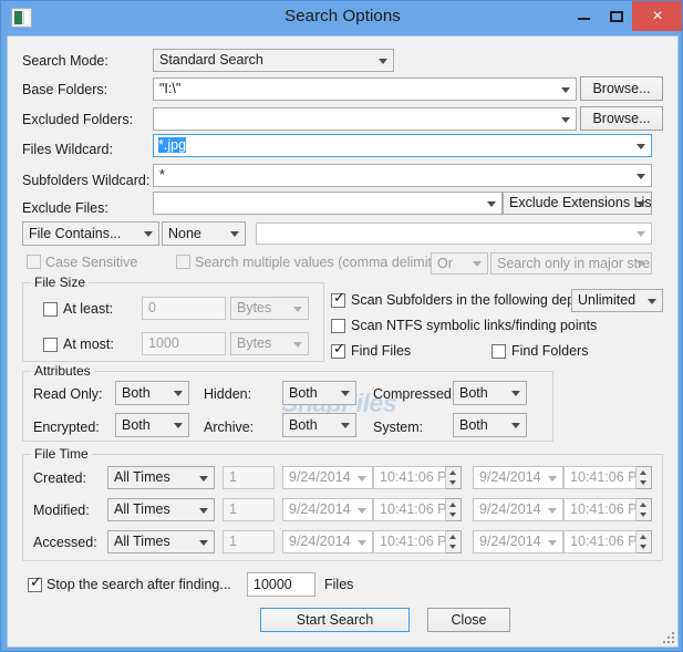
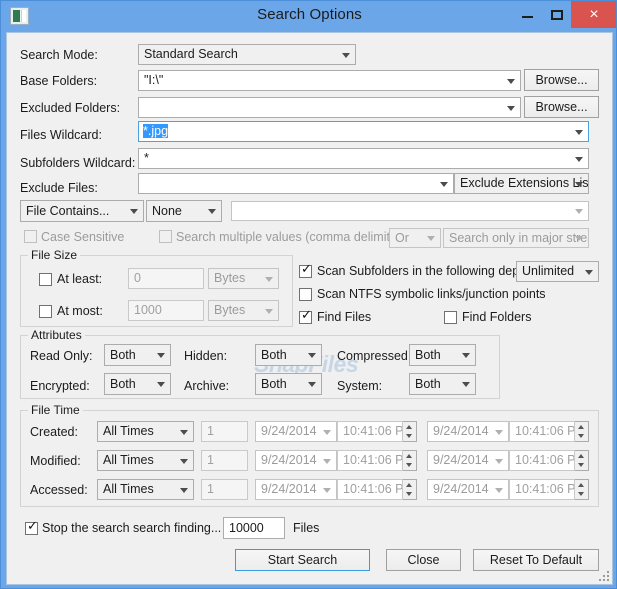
  Search Options
  ×
  Search Mode:
  Standard Search
  Base Folders:
  "I:\"
  Browse...
  Excluded Folders:
  Browse...
  Files Wildcard:
  *.jpg
  Subfolders Wildcard:
  *
  Exclude Files:
  Exclude Extensions Lis
  File Contains...
  None
  Case Sensitive
  Search multiple values (comma delimi
  Or
  Search only in major stre
  File Size
  At least:
  0
  Bytes
  At most:
  1000
  Bytes
  ✓
  Scan Subfolders in the following de
  Unlimited
- Scan NTFS symbolic links/finding points
+ Scan NTFS symbolic links/junction points
  ✓
  Find Files
  Find Folders
  Attributes
  Read Only:
  Both
  Hidden:
  Both
  Compressed
  Both
  Encrypted:
  Both
  Archive:
  Both
  System:
  Both
  File Time
  Created:
  All Times
  1
  9/24/2014
  10:41:06 P
  9/24/2014
  10:41:06 P
  Modified:
  All Times
  1
  9/24/2014
  10:41:06 P
  9/24/2014
  10:41:06 P
  Accessed:
  All Times
  1
  9/24/2014
  10:41:06 P
  9/24/2014
  10:41:06 P
  ✓
- Stop the search after finding...
+ Stop the search search finding...
  10000
  Files
  Start Search
  Close
+ Reset To Default
